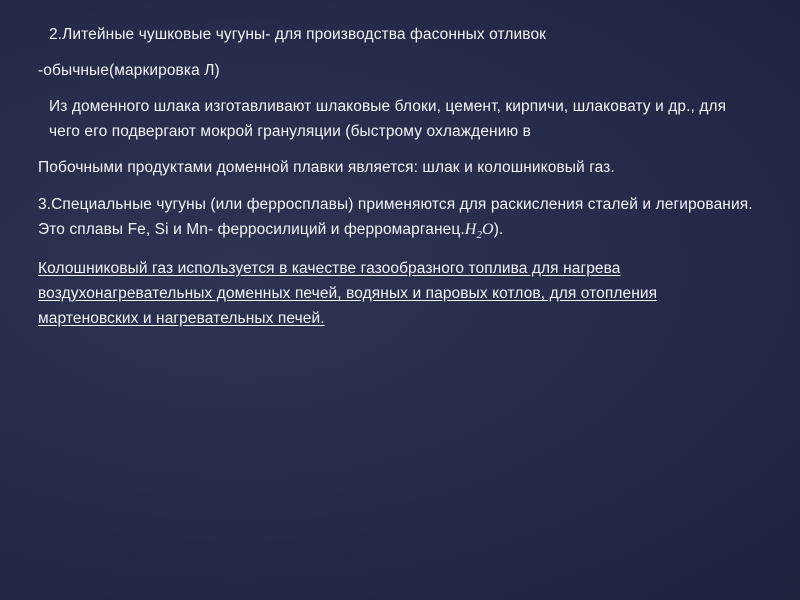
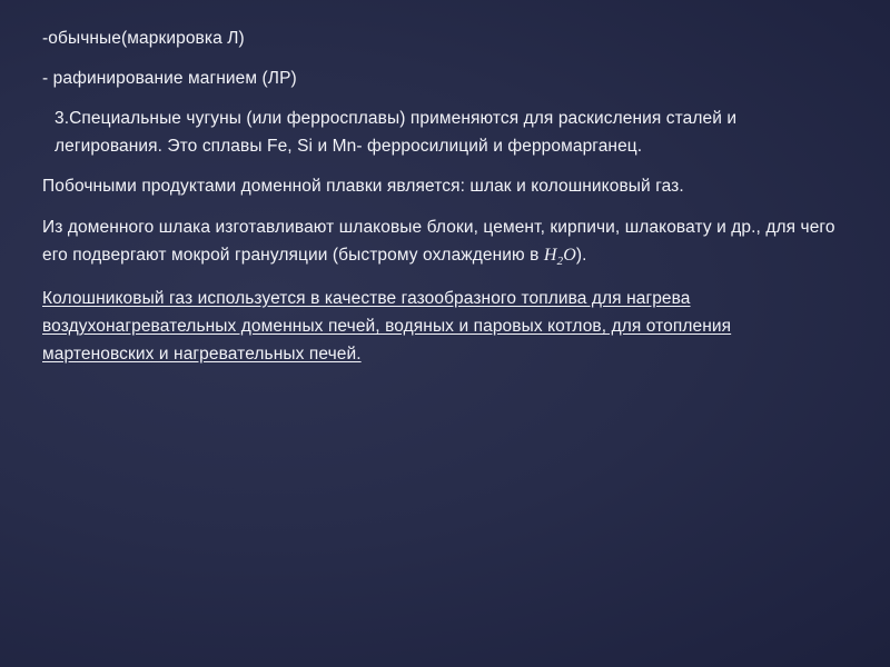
- 2.Литейные чушковые чугуны- для производства фасонных отливок
  -обычные(маркировка Л)
+ - рафинирование магнием (ЛР)
- Из доменного шлака изготавливают шлаковые блоки, цемент, кирпичи, шлаковату и др., для чего его подвергают мокрой грануляции (быстрому охлаждению в
+ 3.Специальные чугуны (или ферросплавы) применяются для раскисления сталей и легирования. Это сплавы Fe, Si и Mn- ферросилиций и ферромарганец.
  Побочными продуктами доменной плавки является: шлак и колошниковый газ.
- 3.Специальные чугуны (или ферросплавы) применяются для раскисления сталей и легирования. Это сплавы Fe, Si и Mn- ферросилиций и ферромарганец.H2O).
+ Из доменного шлака изготавливают шлаковые блоки, цемент, кирпичи, шлаковату и др., для чего его подвергают мокрой грануляции (быстрому охлаждению в H2O).
  Колошниковый газ используется в качестве газообразного топлива для нагрева воздухонагревательных доменных печей, водяных и паровых котлов, для отопления мартеновских и нагревательных печей.
